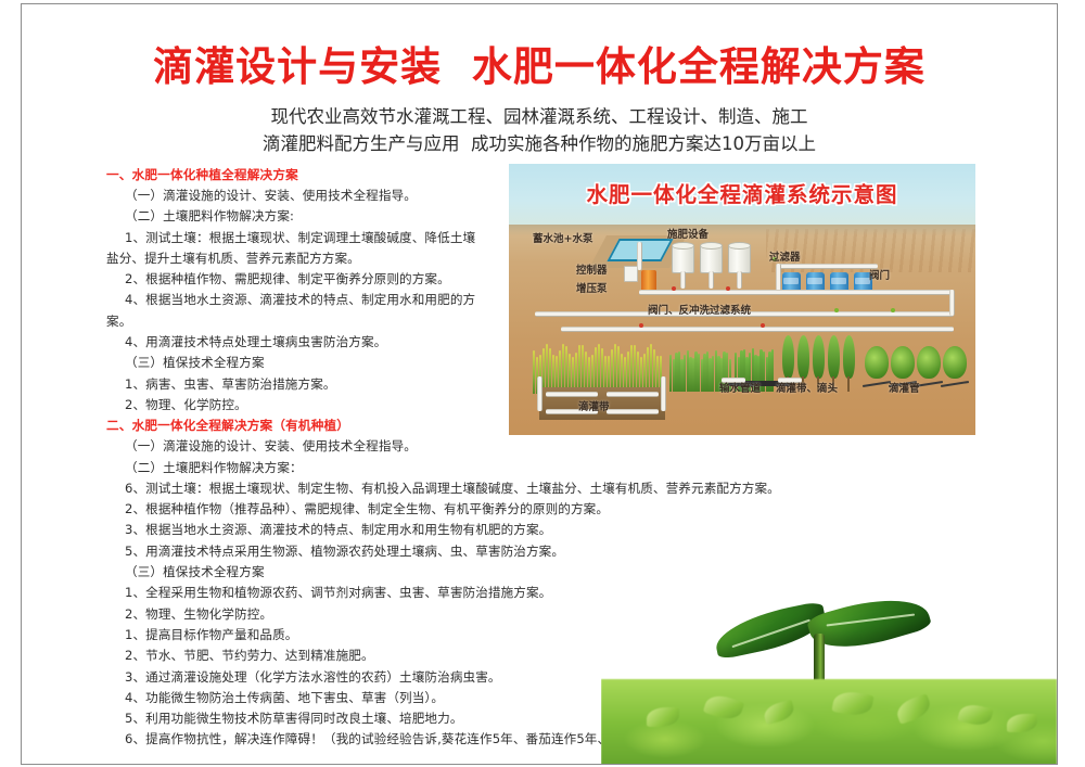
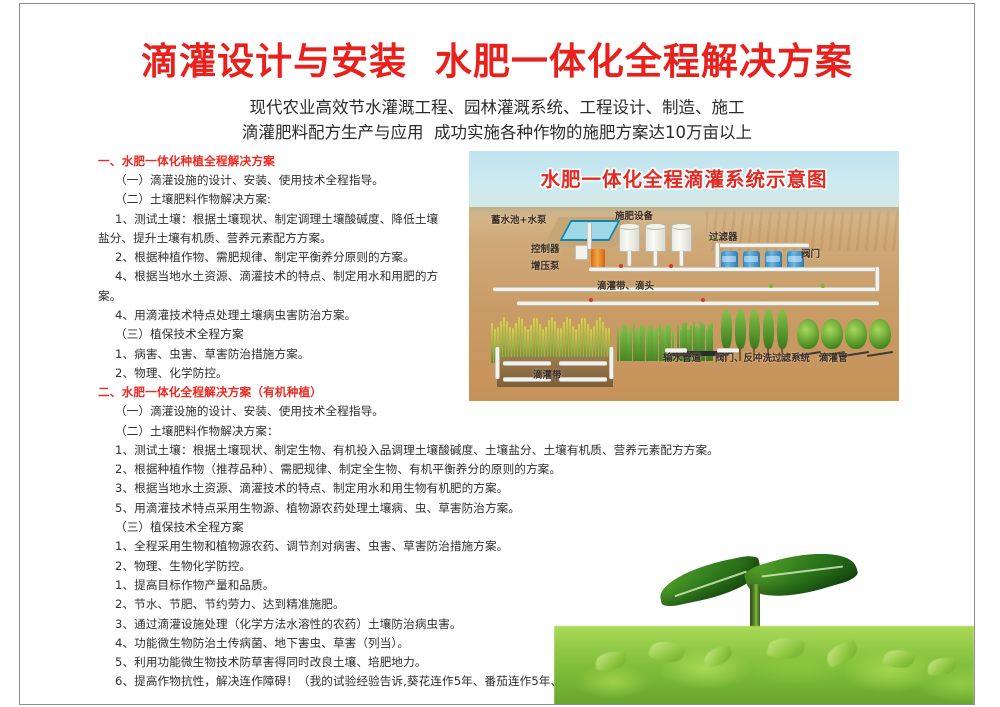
  滴灌设计与安装 水肥一体化全程解决方案
  现代农业高效节水灌溉工程、园林灌溉系统、工程设计、制造、施工
  滴灌肥料配方生产与应用 成功实施各种作物的施肥方案达10万亩以上
  一、水肥一体化种植全程解决方案
  （一）滴灌设施的设计、安装、使用技术全程指导。
  （二）土壤肥料作物解决方案:
  1、测试土壤：根据土壤现状、制定调理土壤酸碱度、降低土壤
  盐分、提升土壤有机质、营养元素配方方案。
  2、根据种植作物、需肥规律、制定平衡养分原则的方案。
  4、根据当地水土资源、滴灌技术的特点、制定用水和用肥的方
  案。
  4、用滴灌技术特点处理土壤病虫害防治方案。
  （三）植保技术全程方案
  1、病害、虫害、草害防治措施方案。
  2、物理、化学防控。
  二、水肥一体化全程解决方案（有机种植）
  （一）滴灌设施的设计、安装、使用技术全程指导。
  （二）土壤肥料作物解决方案：
- 6、测试土壤：根据土壤现状、制定生物、有机投入品调理土壤酸碱度、土壤盐分、土壤有机质、营养元素配方方案。
+ 1、测试土壤：根据土壤现状、制定生物、有机投入品调理土壤酸碱度、土壤盐分、土壤有机质、营养元素配方方案。
  2、根据种植作物（推荐品种）、需肥规律、制定全生物、有机平衡养分的原则的方案。
  3、根据当地水土资源、滴灌技术的特点、制定用水和用生物有机肥的方案。
  5、用滴灌技术特点采用生物源、植物源农药处理土壤病、虫、草害防治方案。
  （三）植保技术全程方案
  1、全程采用生物和植物源农药、调节剂对病害、虫害、草害防治措施方案。
  2、物理、生物化学防控。
  1、提高目标作物产量和品质。
  2、节水、节肥、节约劳力、达到精准施肥。
  3、通过滴灌设施处理（化学方法水溶性的农药）土壤防治病虫害。
  4、功能微生物防治土传病菌、地下害虫、草害（列当）。
  5、利用功能微生物技术防草害得同时改良土壤、培肥地力。
  6、提高作物抗性，解决连作障碍！（我的试验经验告诉,葵花连作5年、番茄连作5年
  水肥一体化全程滴灌系统示意图
  蓄水池+水泵
  施肥设备
  过滤器
  阀门
  控制器
  增压泵
- 阀门、反冲洗过滤系统
+ 滴灌带、滴头
  输水管道
- 滴灌带、滴头
+ 阀门、反冲洗过滤系统
  滴灌管
  滴灌带
